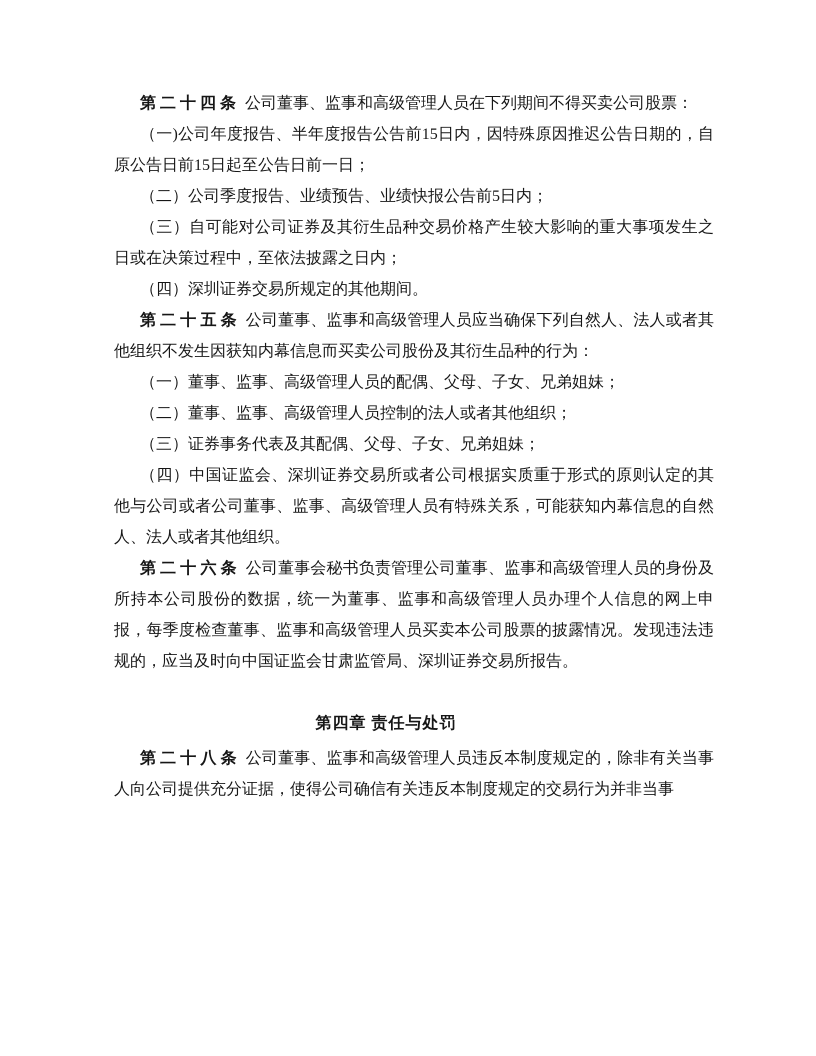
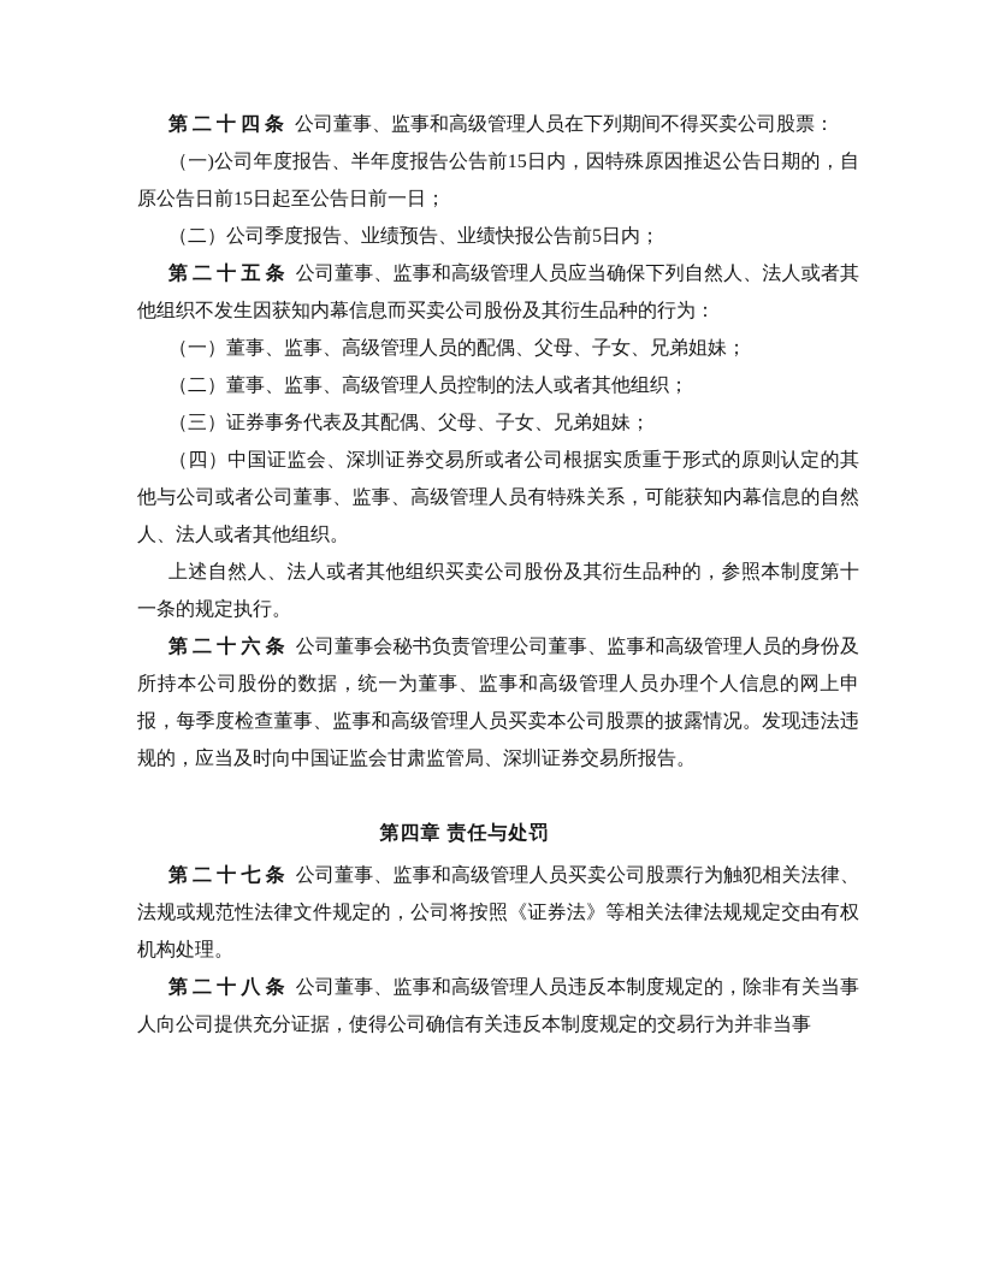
  第二十四条 公司董事、监事和高级管理人员在下列期间不得买卖公司股票：
  （一)公司年度报告、半年度报告公告前15日内，因特殊原因推迟公告日期的，自原公告日前15日起至公告日前一日；
  （二）公司季度报告、业绩预告、业绩快报公告前5日内；
- （三）自可能对公司证券及其衍生品种交易价格产生较大影响的重大事项发生之日或在决策过程中，至依法披露之日内；
- （四）深圳证券交易所规定的其他期间。
  第二十五条 公司董事、监事和高级管理人员应当确保下列自然人、法人或者其他组织不发生因获知内幕信息而买卖公司股份及其衍生品种的行为：
  （一）董事、监事、高级管理人员的配偶、父母、子女、兄弟姐妹；
  （二）董事、监事、高级管理人员控制的法人或者其他组织；
  （三）证券事务代表及其配偶、父母、子女、兄弟姐妹；
  （四）中国证监会、深圳证券交易所或者公司根据实质重于形式的原则认定的其他与公司或者公司董事、监事、高级管理人员有特殊关系，可能获知内幕信息的自然人、法人或者其他组织。
+ 上述自然人、法人或者其他组织买卖公司股份及其衍生品种的，参照本制度第十一条的规定执行。
  第二十六条 公司董事会秘书负责管理公司董事、监事和高级管理人员的身份及所持本公司股份的数据，统一为董事、监事和高级管理人员办理个人信息的网上申报，每季度检查董事、监事和高级管理人员买卖本公司股票的披露情况。发现违法违规的，应当及时向中国证监会甘肃监管局、深圳证券交易所报告。
  第四章 责任与处罚
+ 第二十七条 公司董事、监事和高级管理人员买卖公司股票行为触犯相关法律、法规或规范性法律文件规定的，公司将按照《证券法》等相关法律法规规定交由有权机构处理。
  第二十八条 公司董事、监事和高级管理人员违反本制度规定的，除非有关当事人向公司提供充分证据，使得公司确信有关违反本制度规定的交易行为并非当事
